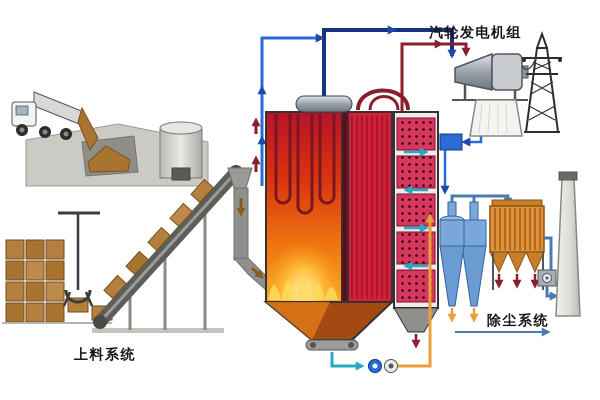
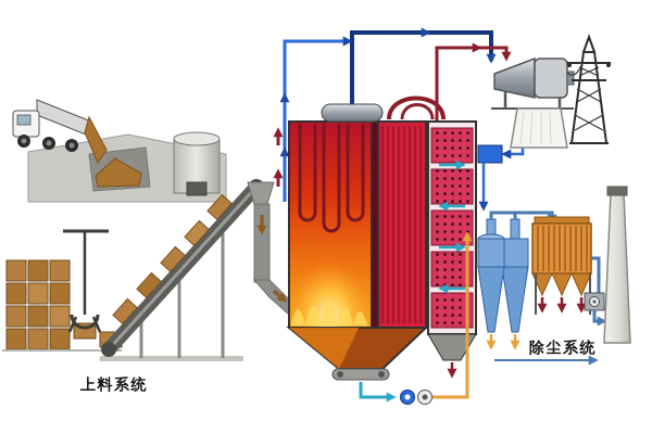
  上料系统
- 汽轮发电机组
  除尘系统
